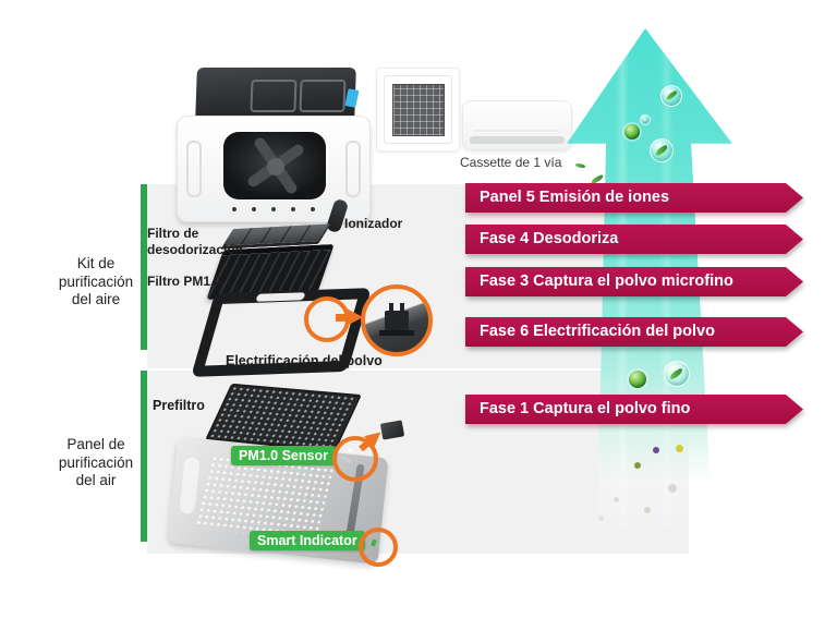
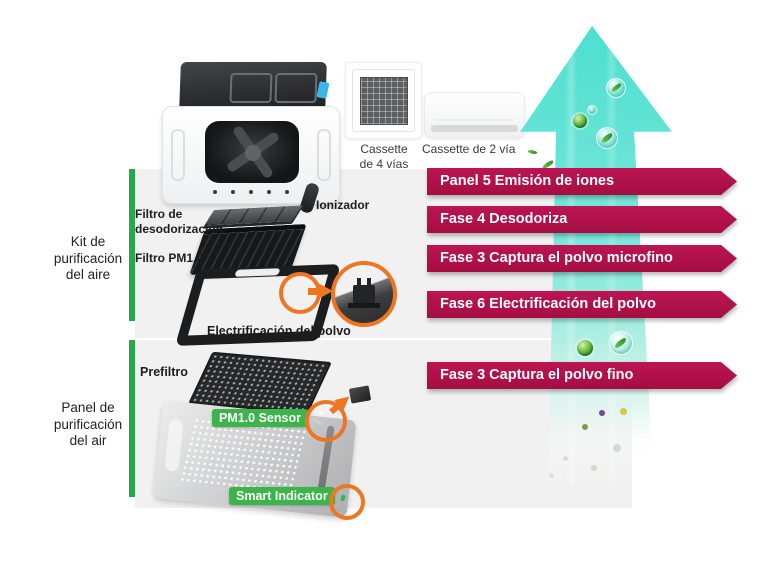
  Kit de
  purificación
  del aire
  Panel de
  purificación
  del air
+ Cassette
+ de 4 vías
- Cassette de 1 vía
+ Cassette de 2 vía
  Filtro de
  desodorización
  Filtro PM1.0
  Ionizador
  Electrificación del polvo
  Prefiltro
  PM1.0 Sensor
  Smart Indicator
  Panel 5 Emisión de iones
  Fase 4 Desodoriza
  Fase 3 Captura el polvo microfino
  Fase 6 Electrificación del polvo
- Fase 1 Captura el polvo fino
+ Fase 3 Captura el polvo fino
